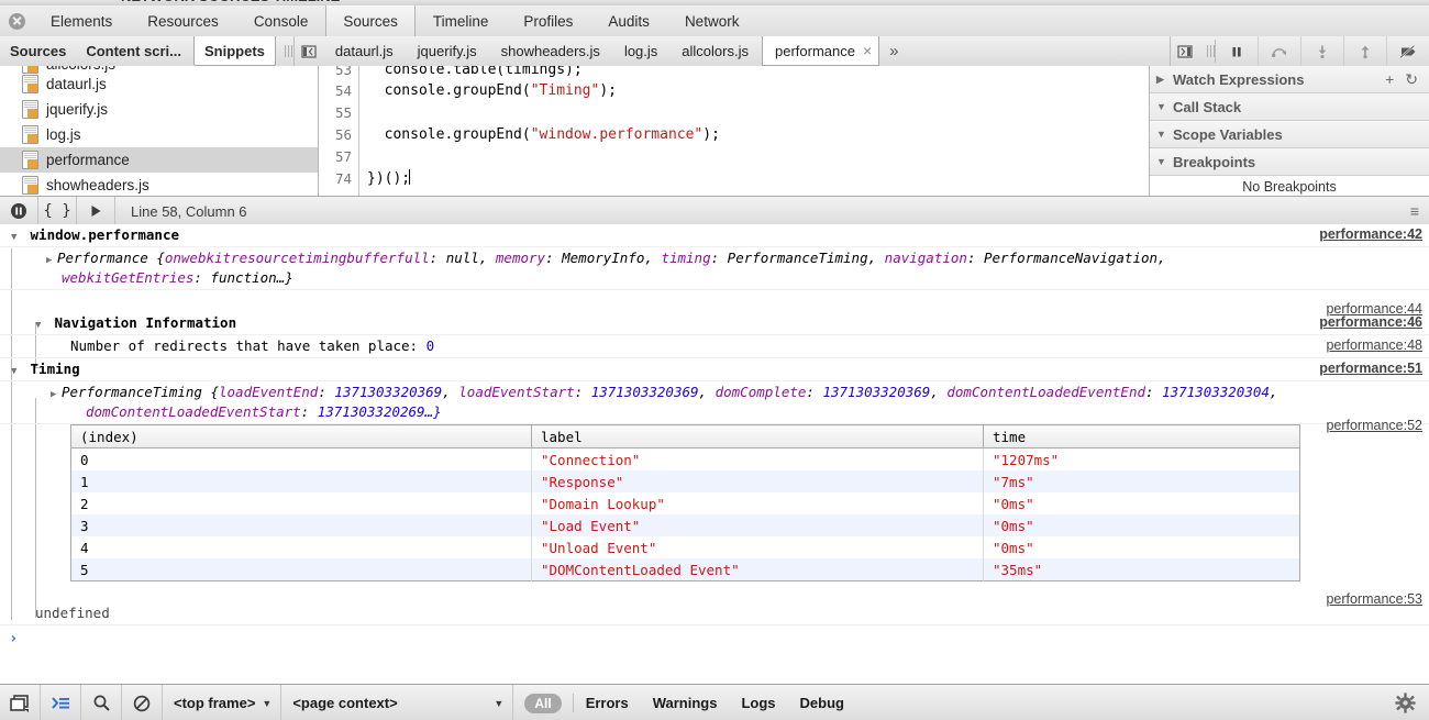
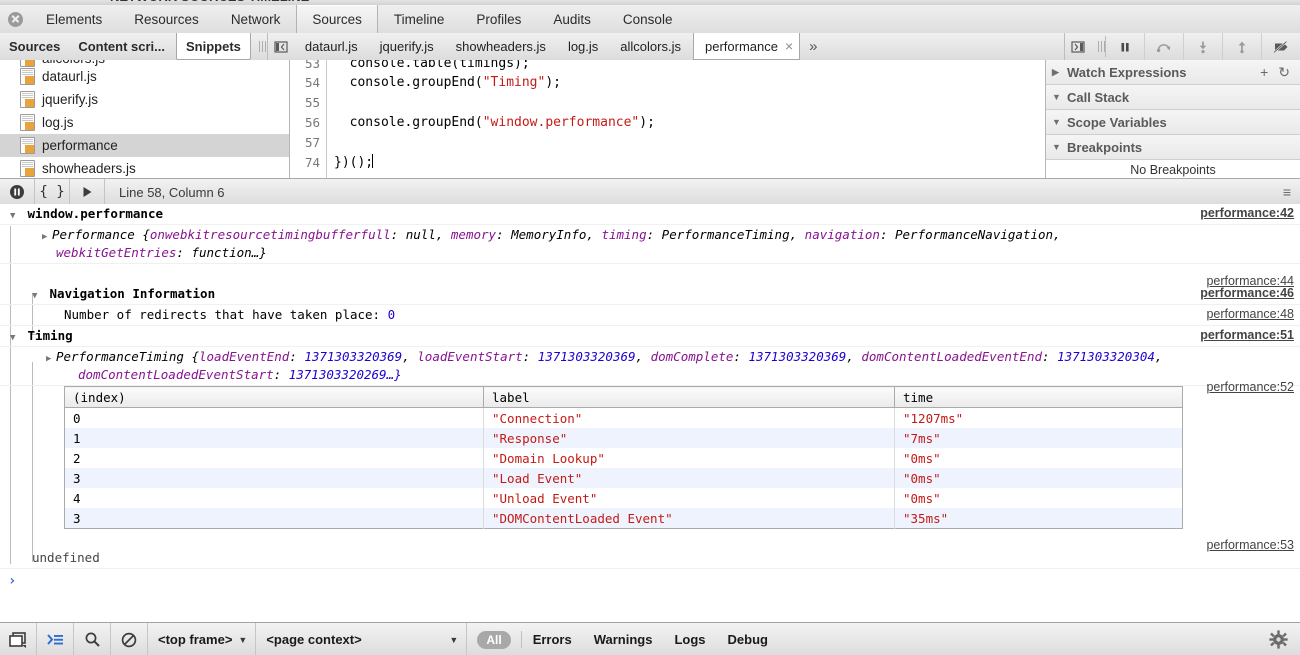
  Elements
  Resources
- Console
+ Network
  Sources
  Timeline
  Profiles
  Audits
- Network
+ Console
  Sources
  Content scri...
  Snippets
  dataurl.js
  jquerify.js
  showheaders.js
  log.js
  allcolors.js
  performance
  ×
  »
  dataurl.js
  jquerify.js
  log.js
  performance
  showheaders.js
  53
  54
  55
  56
  57
  74
  console.table(timings);
  console.groupEnd("Timing");
  console.groupEnd("window.performance");
  })();
  ▶
  Watch Expressions
  +
  ↻
  ▼
  Call Stack
  ▼
  Scope Variables
  ▼
  Breakpoints
  No Breakpoints
  { }
  Line 58, Column 6
  ≡
  ▼ window.performance
  performance:42
  ▶ Performance {onwebkitresourcetimingbufferfull: null, memory: MemoryInfo, timing: PerformanceTiming, navigation: PerformanceNavigation,
  webkitGetEntries: function…}
  performance:44
  ▼ Navigation Information
  performance:46
  Number of redirects that have taken place: 0
  performance:48
  ▼ Timing
  performance:51
  ▶ PerformanceTiming {loadEventEnd: 1371303320369, loadEventStart: 1371303320369, domComplete: 1371303320369, domContentLoadedEventEnd: 1371303320304,
  domContentLoadedEventStart: 1371303320269…}
  performance:52
  (index)	label	time
  0	"Connection"	"1207ms"
  1	"Response"	"7ms"
  2	"Domain Lookup"	"0ms"
  3	"Load Event"	"0ms"
  4	"Unload Event"	"0ms"
- 5	"DOMContentLoaded Event"	"35ms"
+ 3	"DOMContentLoaded Event"	"35ms"
  performance:53
  undefined
  ›
  <top frame>
  ▼
  <page context>
  ▼
  All
  Errors
  Warnings
  Logs
  Debug
